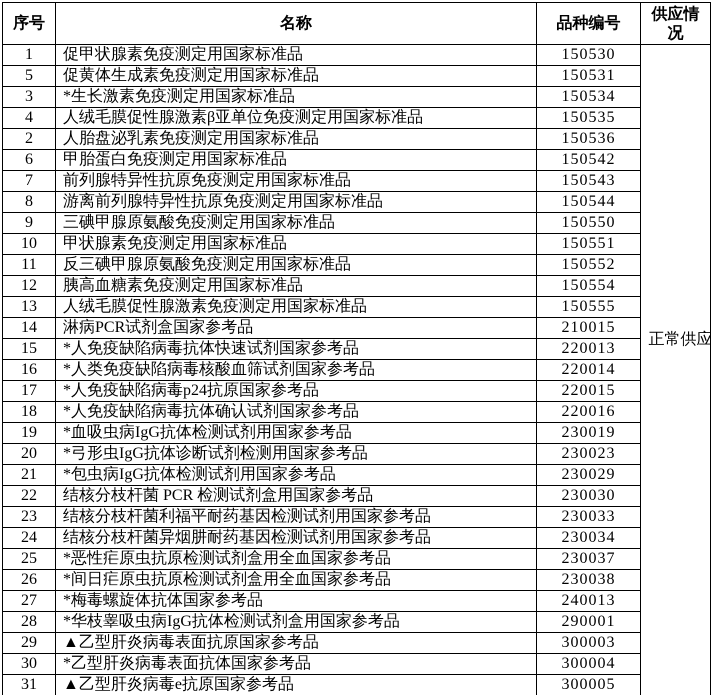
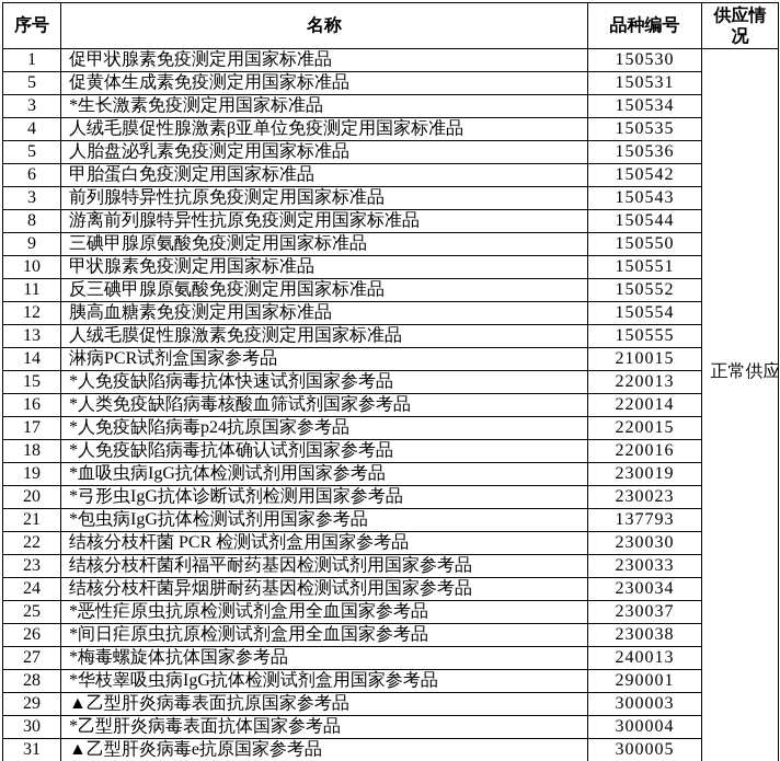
  序号	名称	品种编号	供应情况
  1	促甲状腺素免疫测定用国家标准品	150530	正常供应
  5	促黄体生成素免疫测定用国家标准品	150531
  3	*生长激素免疫测定用国家标准品	150534
  4	人绒毛膜促性腺激素β亚单位免疫测定用国家标准品	150535
- 2	人胎盘泌乳素免疫测定用国家标准品	150536
+ 5	人胎盘泌乳素免疫测定用国家标准品	150536
  6	甲胎蛋白免疫测定用国家标准品	150542
- 7	前列腺特异性抗原免疫测定用国家标准品	150543
+ 3	前列腺特异性抗原免疫测定用国家标准品	150543
  8	游离前列腺特异性抗原免疫测定用国家标准品	150544
  9	三碘甲腺原氨酸免疫测定用国家标准品	150550
  10	甲状腺素免疫测定用国家标准品	150551
  11	反三碘甲腺原氨酸免疫测定用国家标准品	150552
  12	胰高血糖素免疫测定用国家标准品	150554
  13	人绒毛膜促性腺激素免疫测定用国家标准品	150555
  14	淋病PCR试剂盒国家参考品	210015
  15	*人免疫缺陷病毒抗体快速试剂国家参考品	220013
  16	*人类免疫缺陷病毒核酸血筛试剂国家参考品	220014
  17	*人免疫缺陷病毒p24抗原国家参考品	220015
  18	*人免疫缺陷病毒抗体确认试剂国家参考品	220016
  19	*血吸虫病IgG抗体检测试剂用国家参考品	230019
  20	*弓形虫IgG抗体诊断试剂检测用国家参考品	230023
- 21	*包虫病IgG抗体检测试剂用国家参考品	230029
+ 21	*包虫病IgG抗体检测试剂用国家参考品	137793
  22	结核分枝杆菌 PCR 检测试剂盒用国家参考品	230030
  23	结核分枝杆菌利福平耐药基因检测试剂用国家参考品	230033
  24	结核分枝杆菌异烟肼耐药基因检测试剂用国家参考品	230034
  25	*恶性疟原虫抗原检测试剂盒用全血国家参考品	230037
  26	*间日疟原虫抗原检测试剂盒用全血国家参考品	230038
  27	*梅毒螺旋体抗体国家参考品	240013
  28	*华枝睾吸虫病IgG抗体检测试剂盒用国家参考品	290001
  29	▲乙型肝炎病毒表面抗原国家参考品	300003
  30	*乙型肝炎病毒表面抗体国家参考品	300004
  31	▲乙型肝炎病毒e抗原国家参考品	300005
